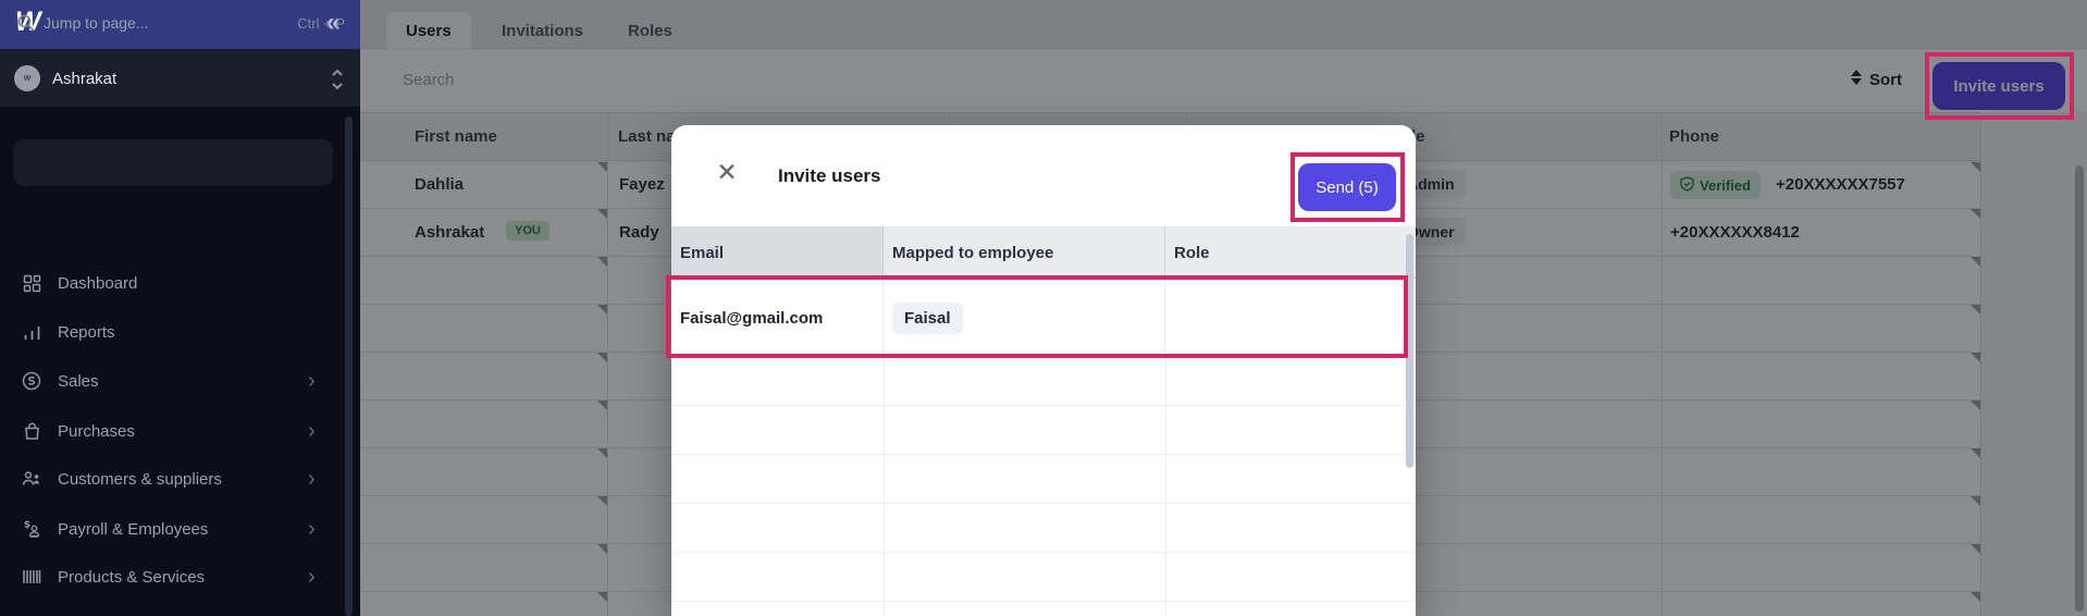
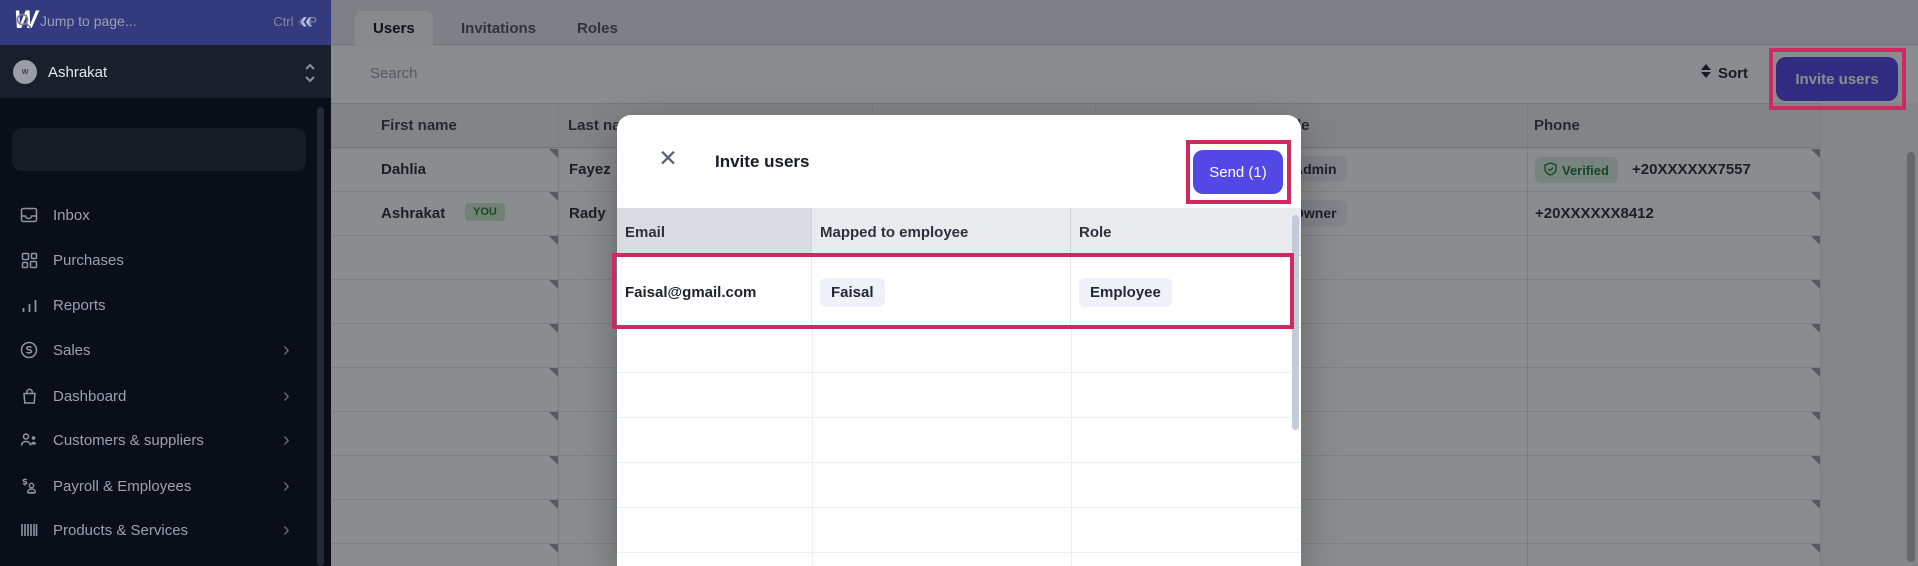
  W
  «
  Ashrakat
  Jump to page...
  Ctrl + P
+ Inbox
- Dashboard
+ Purchases
  Reports
  Sales
  ›
- Purchases
+ Dashboard
  ›
  Customers & suppliers
  ›
  Payroll & Employees
  ›
  Products & Services
  ›
  Users
  Invitations
  Roles
  Search
  Sort
  Invite users
  First name
  Phone
  Dahlia
  Fayez
  dmin
  Verified
  +20XXXXXX7557
  Ashrakat
  YOU
  Rady
  wner
  +20XXXXXX8412
  ✕
  Invite users
- Send (5)
+ Send (1)
  Email
  Mapped to employee
  Role
  Faisal@gmail.com
  Faisal
+ Employee
